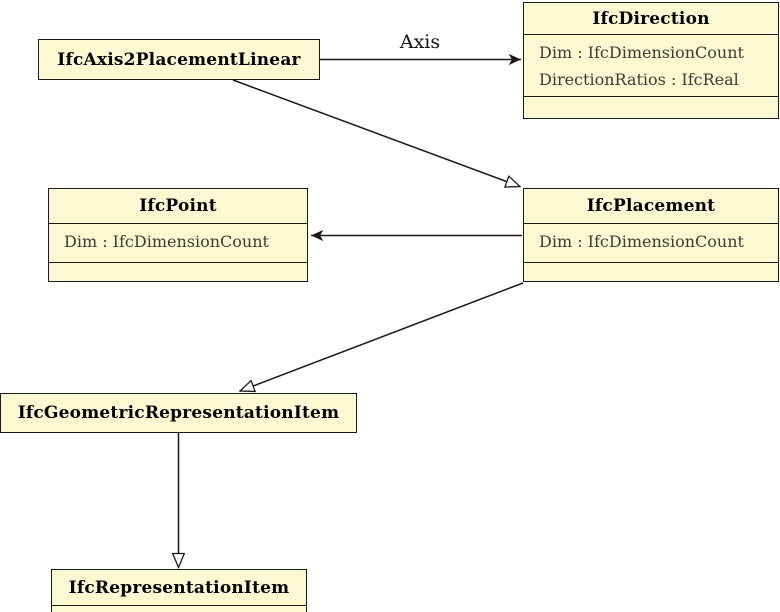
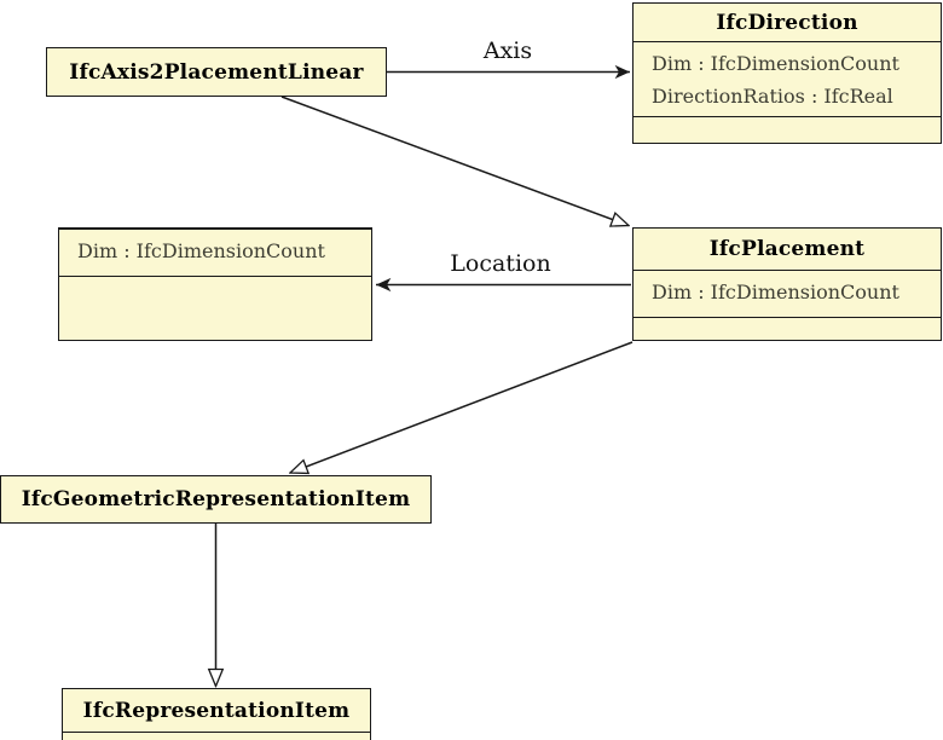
  Axis
+ Location
  IfcAxis2PlacementLinear
  IfcDirection
  Dim : IfcDimensionCount
  DirectionRatios : IfcReal
- IfcPoint
  Dim : IfcDimensionCount
  IfcPlacement
  Dim : IfcDimensionCount
  IfcGeometricRepresentationItem
  IfcRepresentationItem
